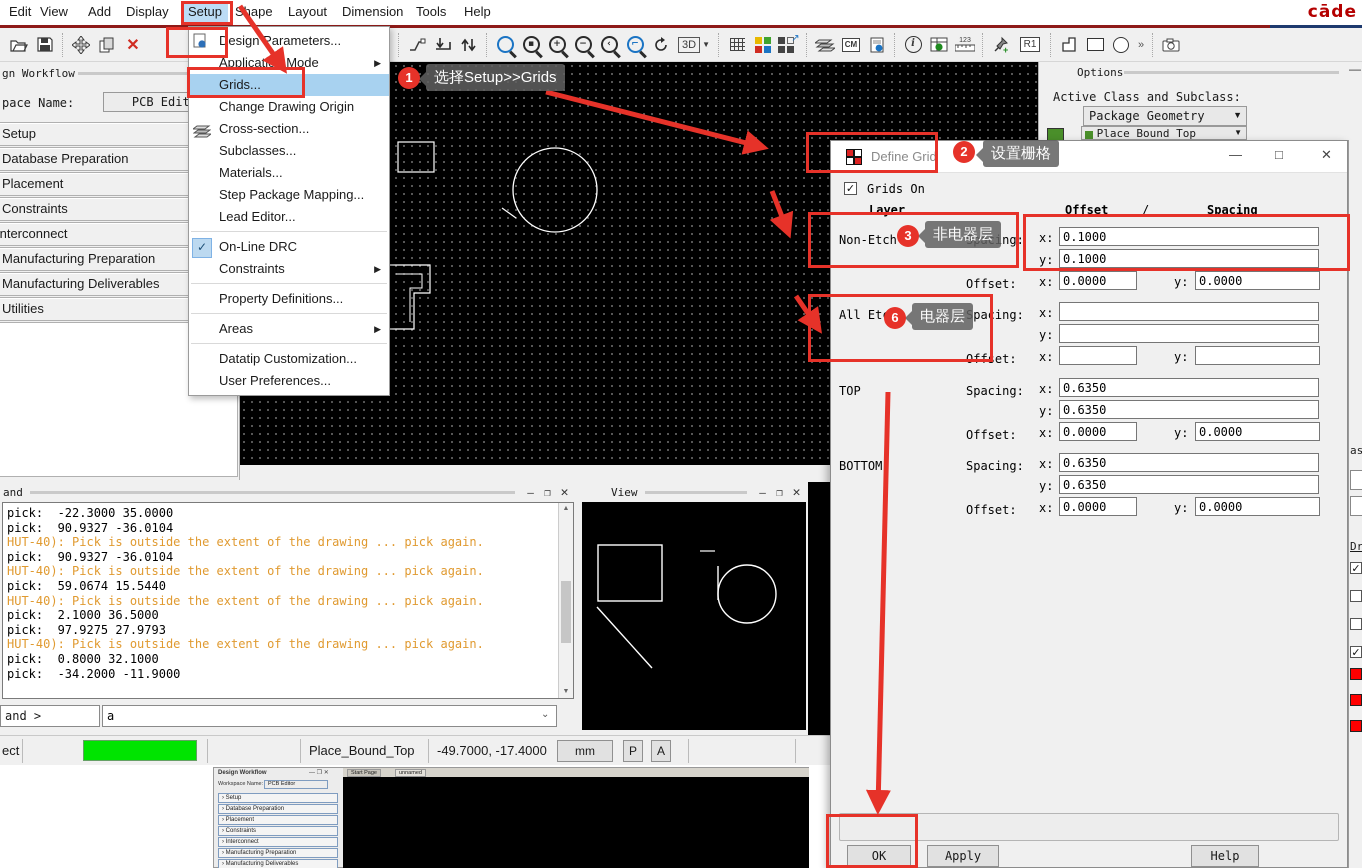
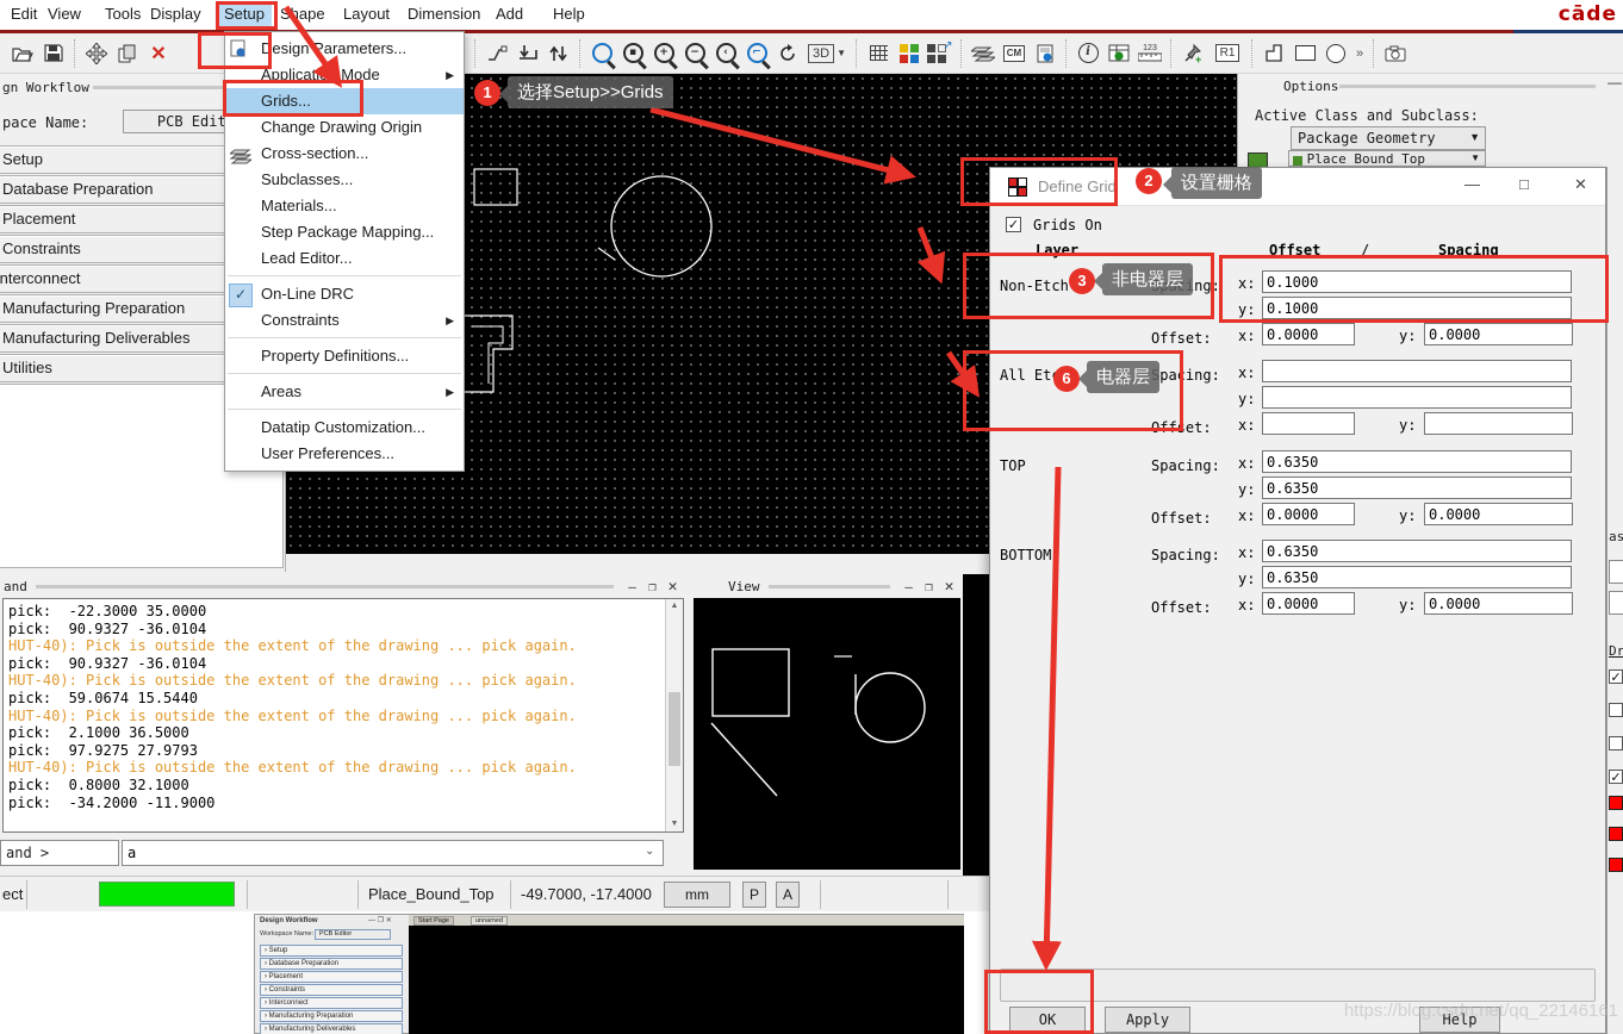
  Edit
  View
- Add
+ Tools
  Display
  Setup
  Shape
  Layout
  Dimension
- Tools
+ Add
  Help
  cāde
  ✕
  ▪
  +
  −
  ‹
  ⌐
  3D
  ▼
  ↗
  CM
  i
  +
  R1
  »
  gn Workflow
  pace Name:
  PCB Edit
  Setup
  Database Preparation
  Placement
  Constraints
  nterconnect
  Manufacturing Preparation
  Manufacturing Deliverables
  Utilities
  Design Parameters...
  Applicatio Mode
  ▶
  Grids...
  Change Drawing Origin
  Cross-section...
  Subclasses...
  Materials...
  Step Package Mapping...
  Lead Editor...
  ✓
  On-Line DRC
  Constraints
  ▶
  Property Definitions...
  Areas
  ▶
  Datatip Customization...
  User Preferences...
  and
  —
  ❐
  ✕
  pick: -22.3000 35.0000
  pick: 90.9327 -36.0104
  HUT-40): Pick is outside the extent of the drawing ... pick again.
  pick: 90.9327 -36.0104
  HUT-40): Pick is outside the extent of the drawing ... pick again.
  pick: 59.0674 15.5440
  HUT-40): Pick is outside the extent of the drawing ... pick again.
  pick: 2.1000 36.5000
  pick: 97.9275 27.9793
  HUT-40): Pick is outside the extent of the drawing ... pick again.
  pick: 0.8000 32.1000
  pick: -34.2000 -11.9000
  and >
  a
  ⌄
  View
  —
  ❐
  ✕
  ect
  Place_Bound_Top
  -49.7000, -17.4000
  mm
  P
  A
  Options
  —
  Active Class and Subclass:
  Package Geometry
  ▼
  Place_Bound_Top
  ▼
  Define Grid
  —
  □
  ✕
  ✓
  Grids On
  Layer
  Offset
  /
  Spacing
  Non-Etch
  Spacing:
  x:
  0.1000
  y:
  0.1000
  Offset:
  x:
  0.0000
  y:
  0.0000
  All Et
  Spacing:
  x:
  y:
  Offset:
  x:
  y:
  TOP
  Spacing:
  x:
  0.6350
  y:
  0.6350
  Offset:
  x:
  0.0000
  y:
  0.0000
  BOTTOM
  Spacing:
  x:
  0.6350
  y:
  0.6350
  Offset:
  x:
  0.0000
  y:
  0.0000
  OK
  Apply
  Help
  as
  Dr
  ✓
  ✓
  1
  选择Setup>>Grids
  2
  设置栅格
  3
  非电器层
  6
  电器层
+ https://blog.csdn.net/qq_22146161
